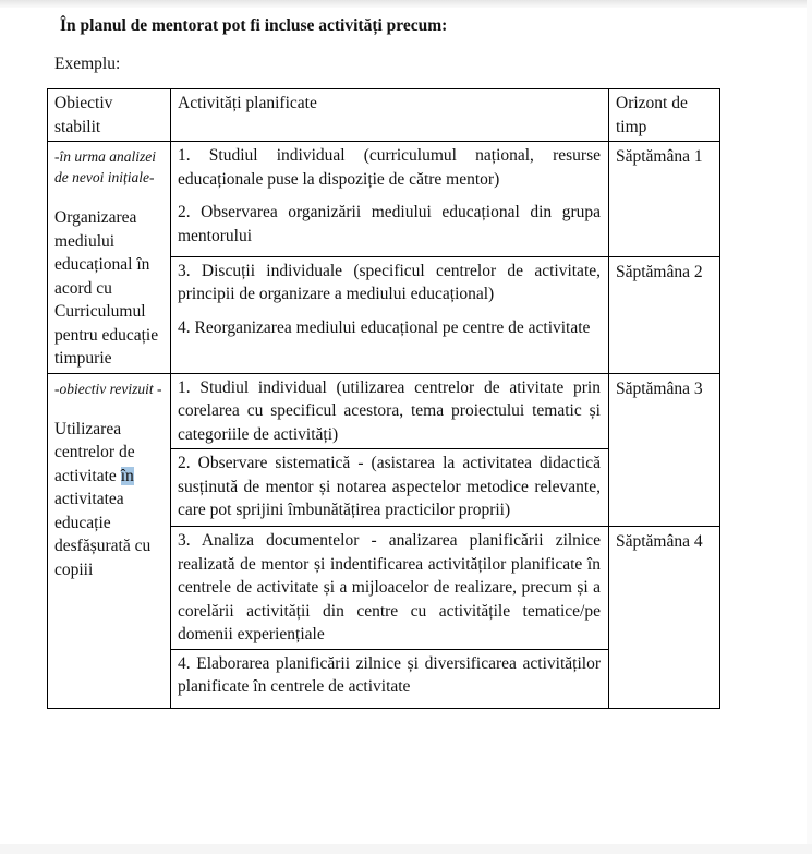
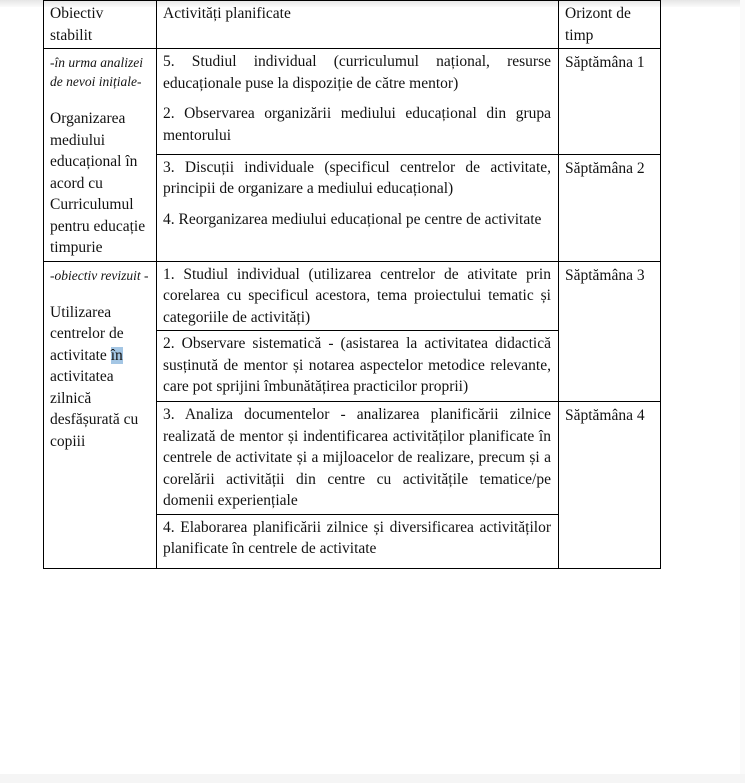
- În planul de mentorat pot fi incluse activități precum:
- Exemplu:
  Obiectiv stabilit	Activități planificate	Orizont de timp
- -în urma analizei de nevoi inițiale- Organizarea mediului educațional în acord cu Curriculumul pentru educație timpurie	1. Studiul individual (curriculumul național, resurse educaționale puse la dispoziție de către mentor) 2. Observarea organizării mediului educațional din grupa mentorului	Săptămâna 1
+ -în urma analizei de nevoi inițiale- Organizarea mediului educațional în acord cu Curriculumul pentru educație timpurie	5. Studiul individual (curriculumul național, resurse educaționale puse la dispoziție de către mentor) 2. Observarea organizării mediului educațional din grupa mentorului	Săptămâna 1
  3. Discuții individuale (specificul centrelor de activitate, principii de organizare a mediului educațional) 4. Reorganizarea mediului educațional pe centre de activitate	Săptămâna 2
- -obiectiv revizuit - Utilizarea centrelor de activitate în activitatea educație desfășurată cu copiii	1. Studiul individual (utilizarea centrelor de ativitate prin corelarea cu specificul acestora, tema proiectului tematic și categoriile de activități)	Săptămâna 3
+ -obiectiv revizuit - Utilizarea centrelor de activitate în activitatea zilnică desfășurată cu copiii	1. Studiul individual (utilizarea centrelor de ativitate prin corelarea cu specificul acestora, tema proiectului tematic și categoriile de activități)	Săptămâna 3
  2. Observare sistematică - (asistarea la activitatea didactică susținută de mentor și notarea aspectelor metodice relevante, care pot sprijini îmbunătățirea practicilor proprii)
  3. Analiza documentelor - analizarea planificării zilnice realizată de mentor și indentificarea activităților planificate în centrele de activitate și a mijloacelor de realizare, precum și a corelării activității din centre cu activitățile tematice/pe domenii experiențiale	Săptămâna 4
  4. Elaborarea planificării zilnice și diversificarea activităților planificate în centrele de activitate
